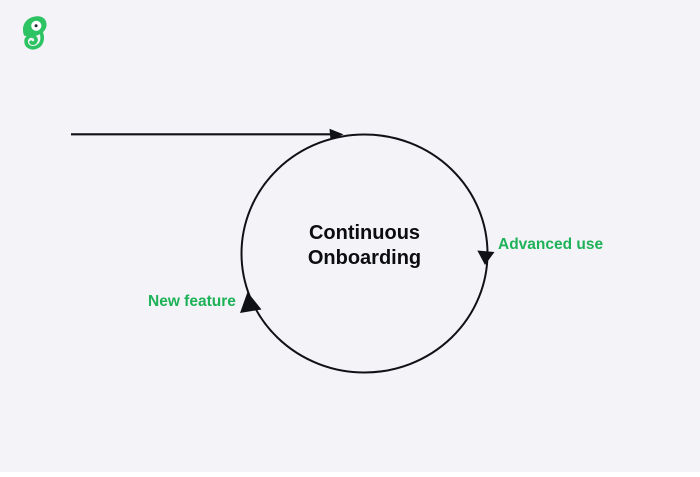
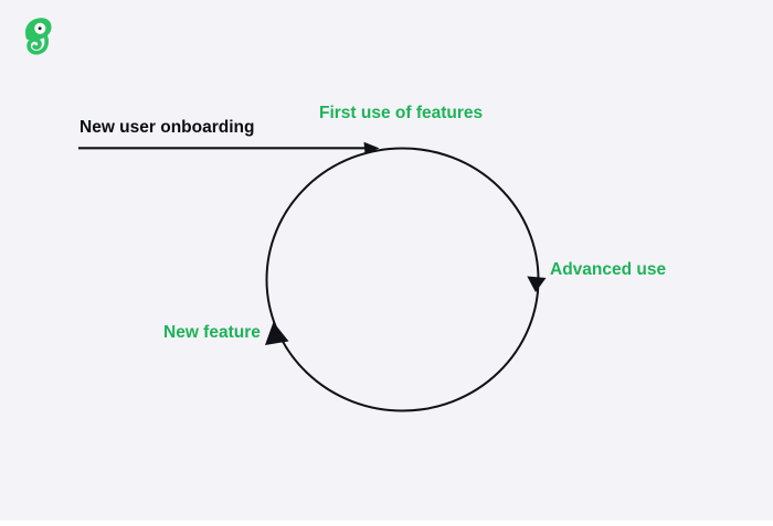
+ New user onboarding
+ First use of features
  Advanced use
  New feature
- Continuous
- Onboarding
